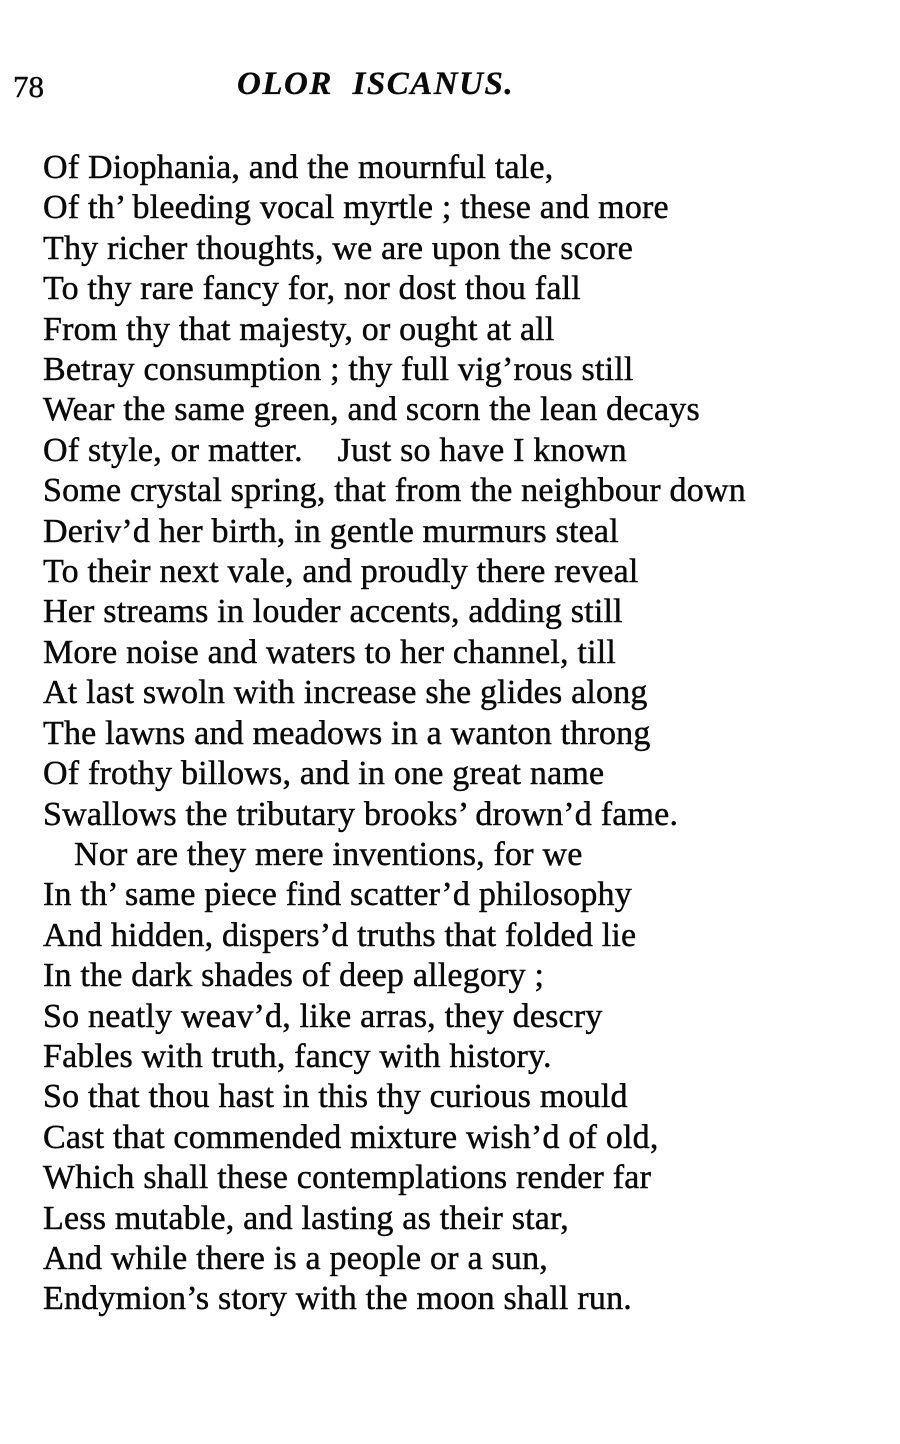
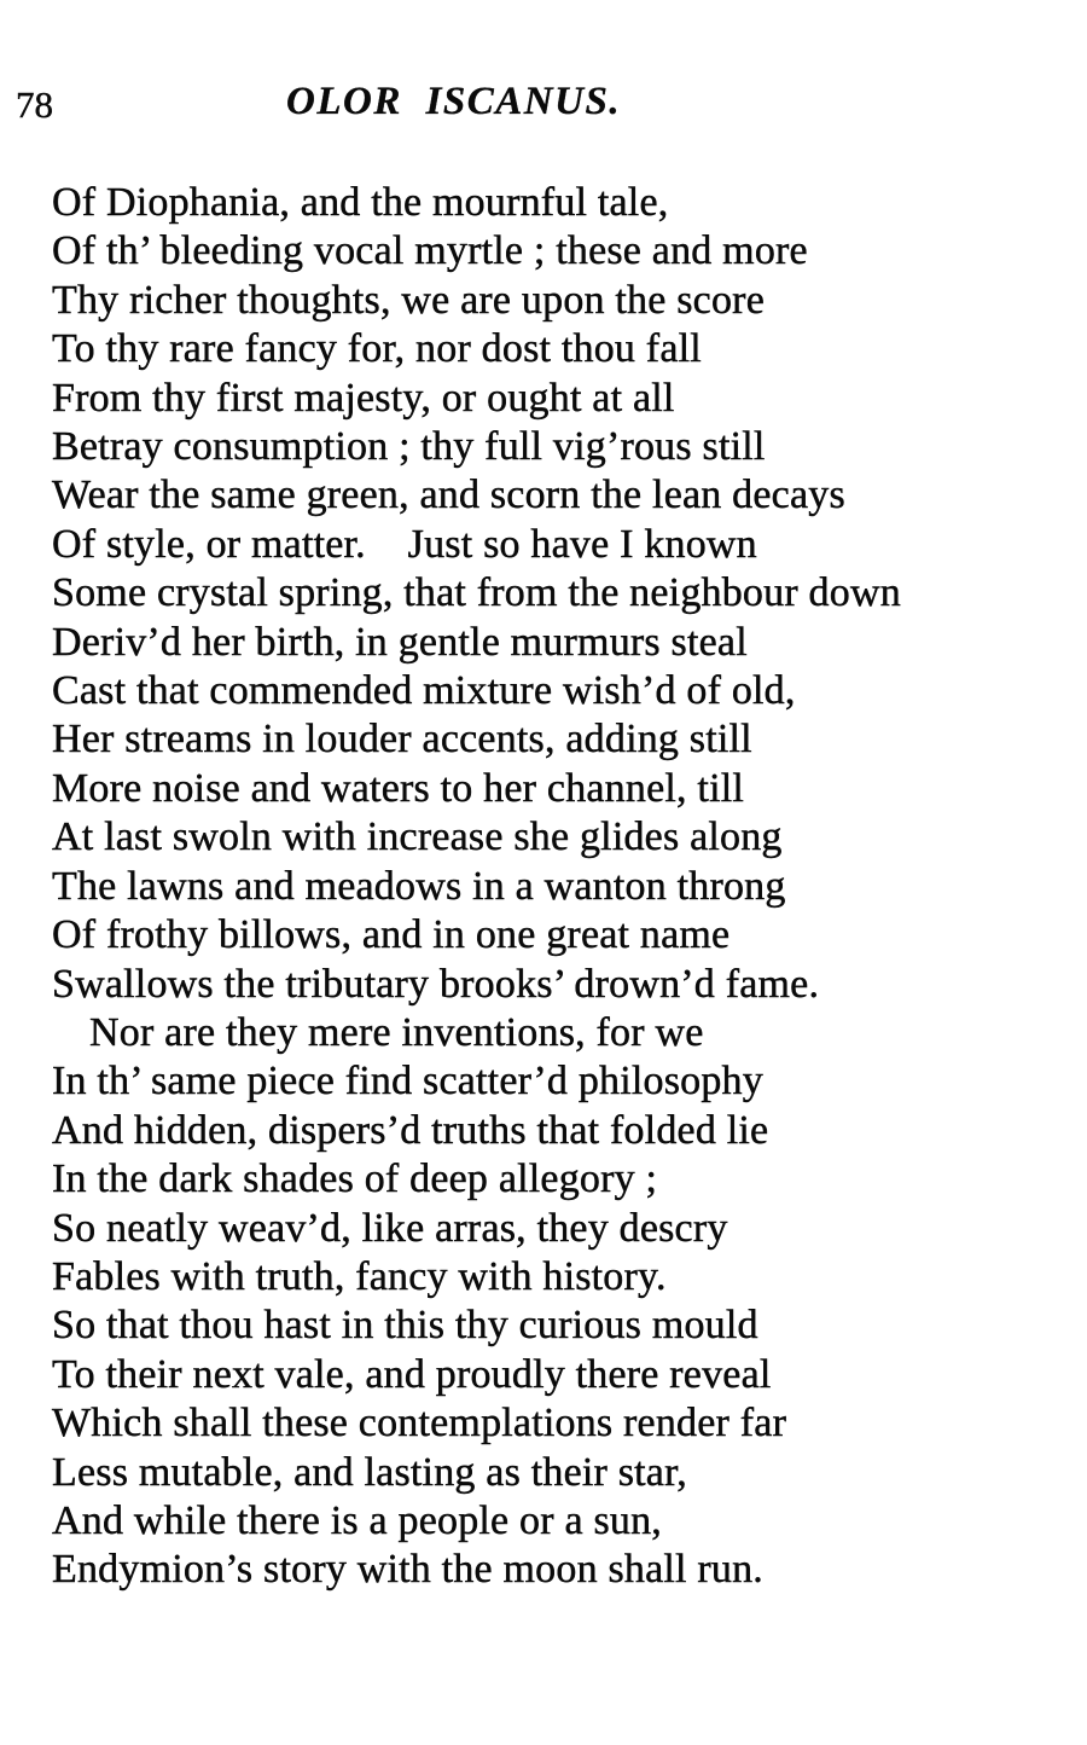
  78
  OLOR ISCANUS.
  Of Diophania, and the mournful tale,
  Of th’ bleeding vocal myrtle ; these and more
  Thy richer thoughts, we are upon the score
  To thy rare fancy for, nor dost thou fall
- From thy that majesty, or ought at all
+ From thy first majesty, or ought at all
  Betray consumption ; thy full vig’rous still
  Wear the same green, and scorn the lean decays
  Of style, or matter. Just so have I known
  Some crystal spring, that from the neighbour down
  Deriv’d her birth, in gentle murmurs steal
- To their next vale, and proudly there reveal
+ Cast that commended mixture wish’d of old,
  Her streams in louder accents, adding still
  More noise and waters to her channel, till
  At last swoln with increase she glides along
  The lawns and meadows in a wanton throng
  Of frothy billows, and in one great name
  Swallows the tributary brooks’ drown’d fame.
  Nor are they mere inventions, for we
  In th’ same piece find scatter’d philosophy
  And hidden, dispers’d truths that folded lie
  In the dark shades of deep allegory ;
  So neatly weav’d, like arras, they descry
  Fables with truth, fancy with history.
  So that thou hast in this thy curious mould
- Cast that commended mixture wish’d of old,
+ To their next vale, and proudly there reveal
  Which shall these contemplations render far
  Less mutable, and lasting as their star,
  And while there is a people or a sun,
  Endymion’s story with the moon shall run.
